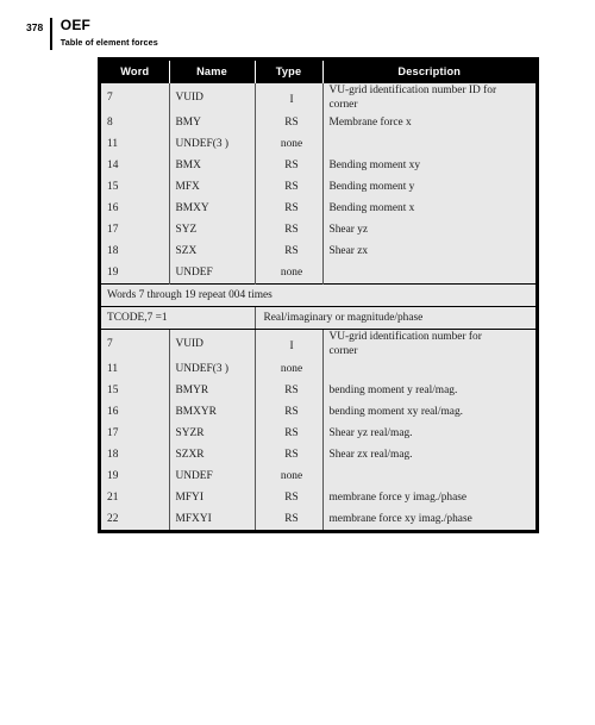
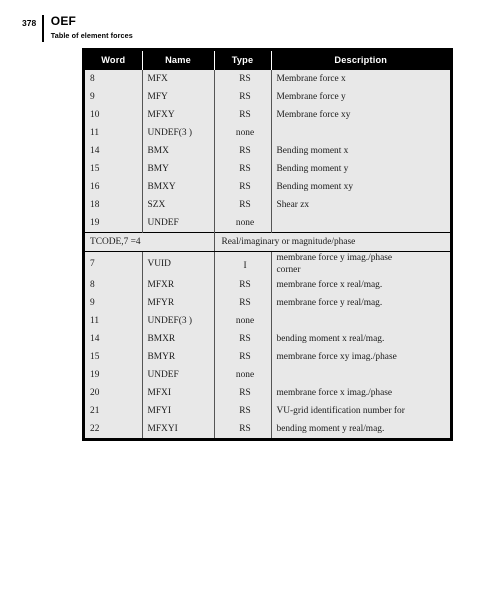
  378
  OEF
  Table of element forces
  Word	Name	Type	Description
- 7	VUID	I	VU-grid identification number ID forcorner
- 8	BMY	RS	Membrane force x
+ 8	MFX	RS	Membrane force x
+ 9	MFY	RS	Membrane force y
+ 10	MFXY	RS	Membrane force xy
  11	UNDEF(3 )	none
- 14	BMX	RS	Bending moment xy
+ 14	BMX	RS	Bending moment x
- 15	MFX	RS	Bending moment y
+ 15	BMY	RS	Bending moment y
- 16	BMXY	RS	Bending moment x
+ 16	BMXY	RS	Bending moment xy
- 17	SYZ	RS	Shear yz
  18	SZX	RS	Shear zx
  19	UNDEF	none
- Words 7 through 19 repeat 004 times
- TCODE,7 =1	Real/imaginary or magnitude/phase
+ TCODE,7 =4	Real/imaginary or magnitude/phase
- 7	VUID	I	VU-grid identification number forcorner
+ 7	VUID	I	membrane force y imag./phasecorner
+ 8	MFXR	RS	membrane force x real/mag.
+ 9	MFYR	RS	membrane force y real/mag.
  11	UNDEF(3 )	none
+ 14	BMXR	RS	bending moment x real/mag.
- 15	BMYR	RS	bending moment y real/mag.
+ 15	BMYR	RS	membrane force xy imag./phase
- 16	BMXYR	RS	bending moment xy real/mag.
- 17	SYZR	RS	Shear yz real/mag.
- 18	SZXR	RS	Shear zx real/mag.
  19	UNDEF	none
+ 20	MFXI	RS	membrane force x imag./phase
- 21	MFYI	RS	membrane force y imag./phase
+ 21	MFYI	RS	VU-grid identification number for
- 22	MFXYI	RS	membrane force xy imag./phase
+ 22	MFXYI	RS	bending moment y real/mag.
